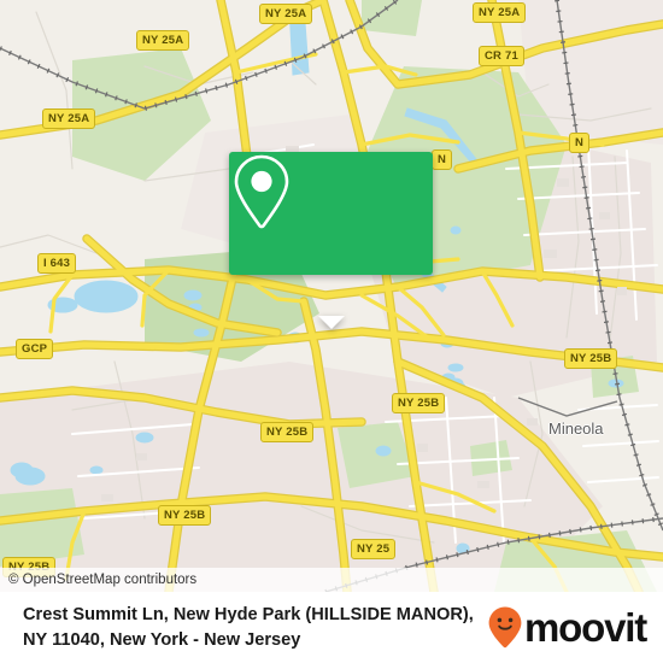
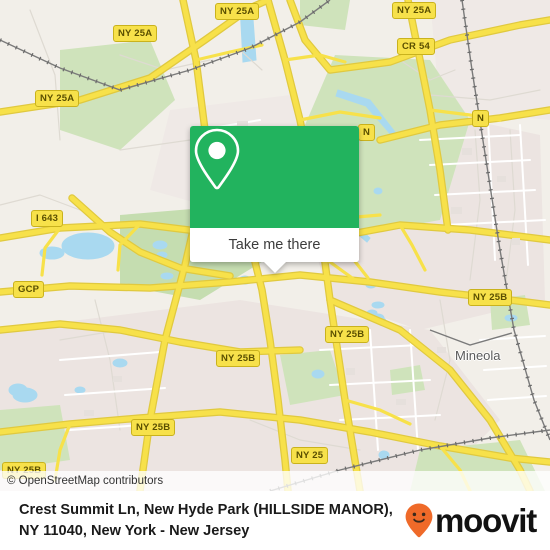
  Mineola
  NY 25A
  NY 25A
  NY 25A
- CR 71
+ CR 54
  NY 25A
  N
  N
  I 643
  GCP
  NY 25B
  NY 25B
  NY 25B
  NY 25B
  NY 25
  NY 25B
  © OpenStreetMap contributors
+ Take me there
  Crest Summit Ln, New Hyde Park (HILLSIDE MANOR), NY 11040, New York - New Jersey
  moovit
